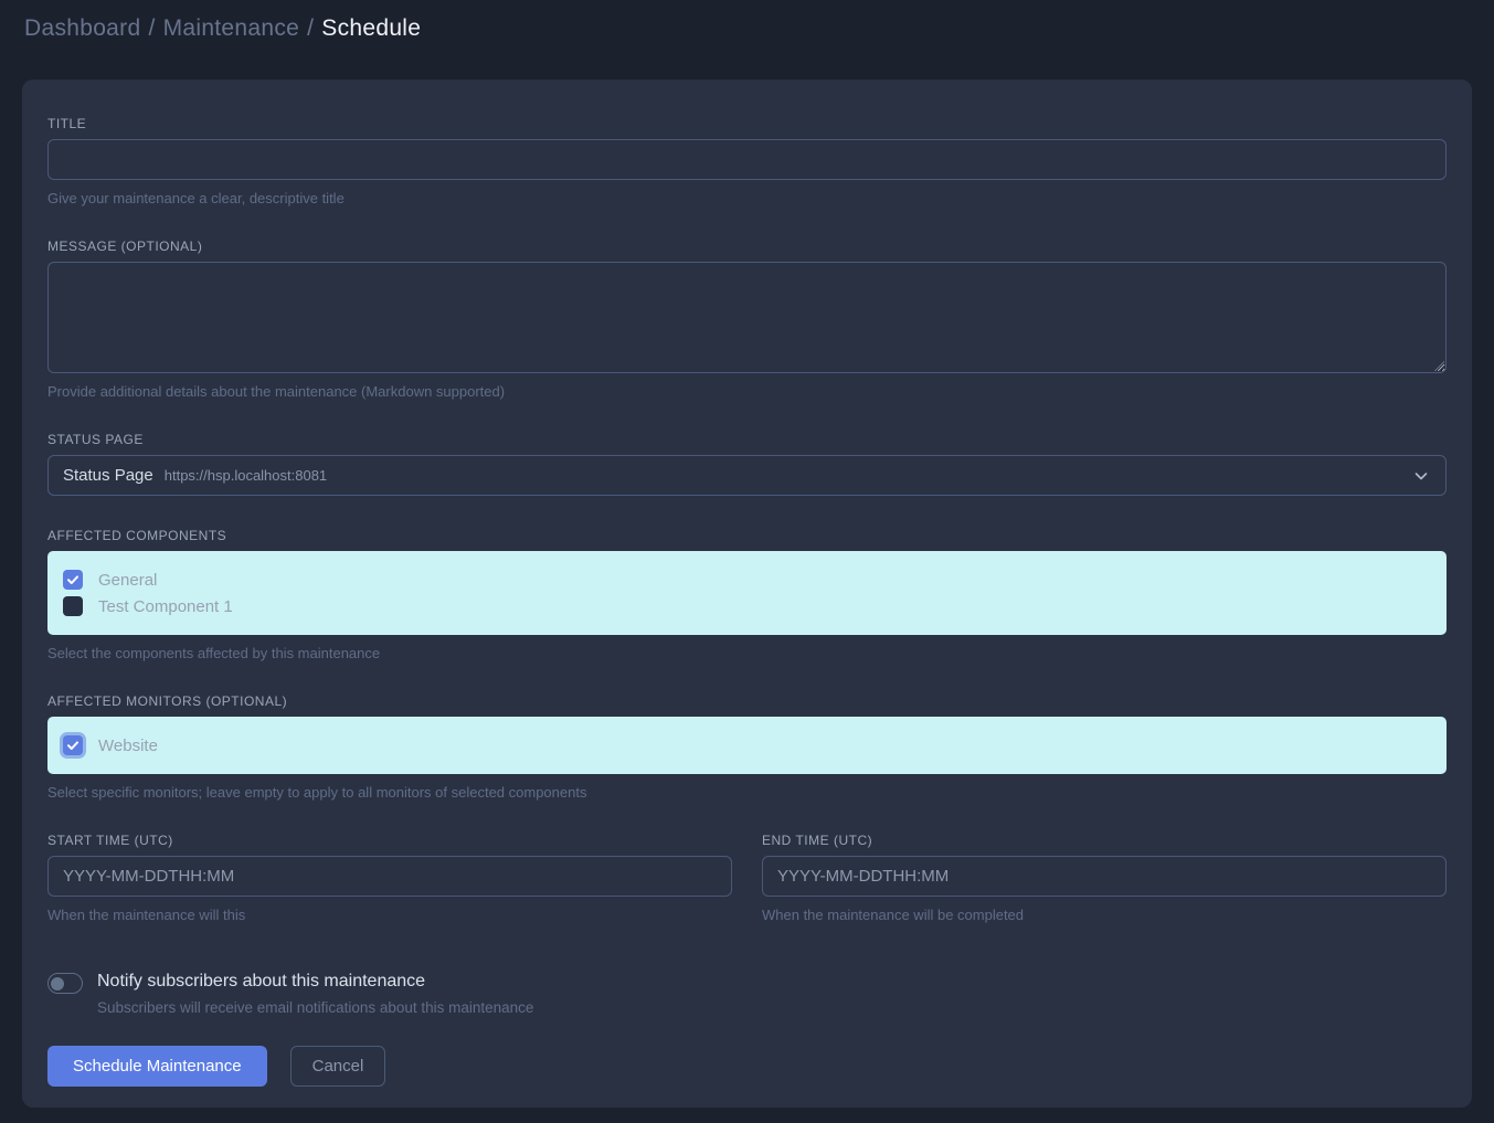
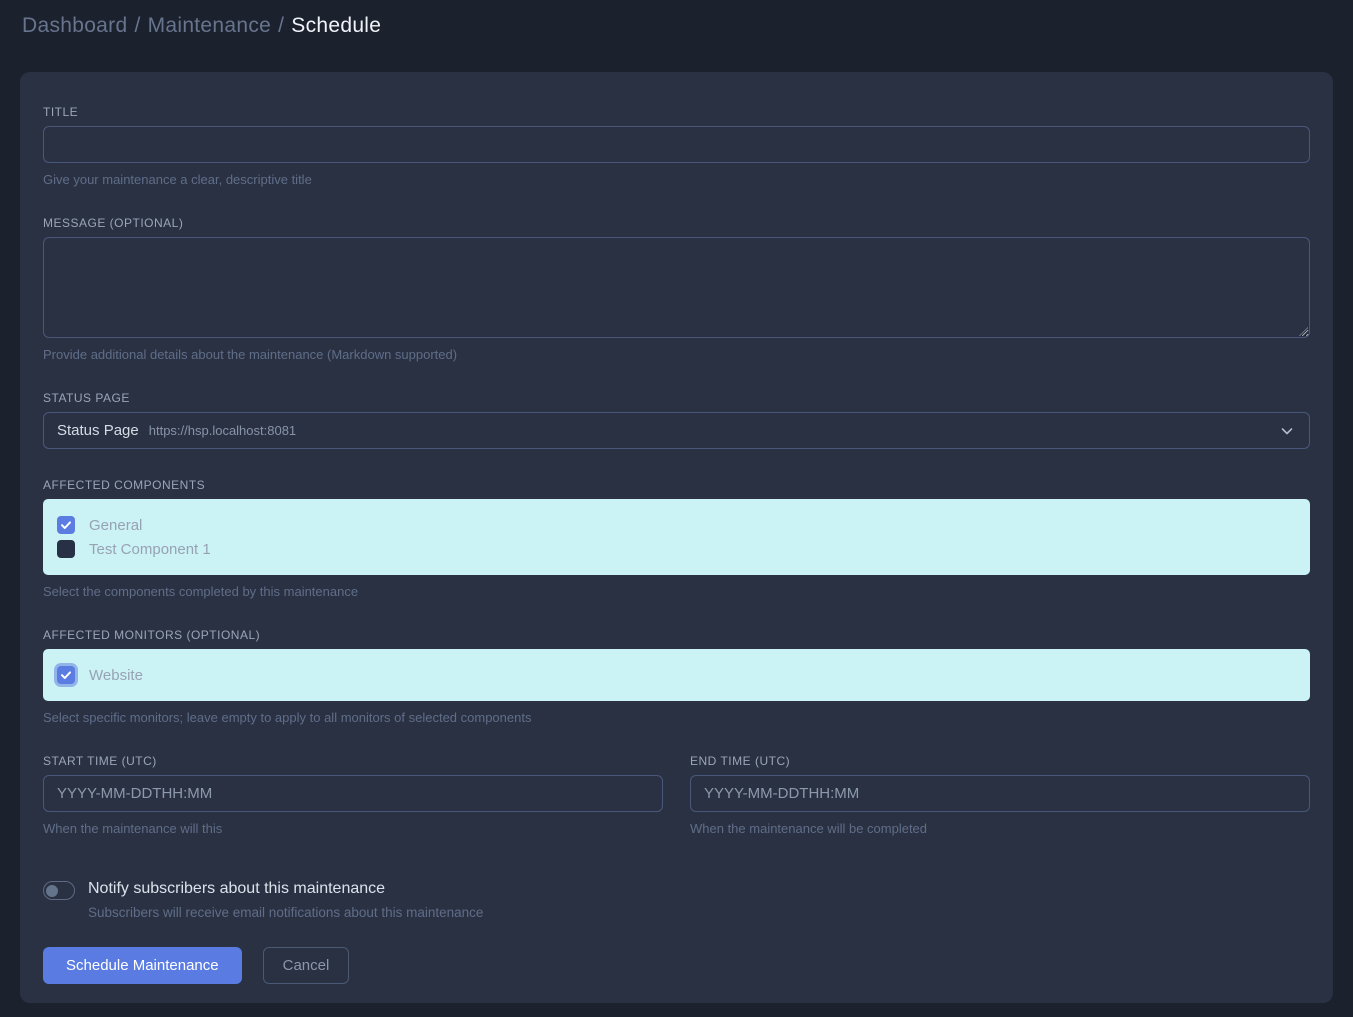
  Dashboard / Maintenance / Schedule
  TITLE
  Give your maintenance a clear, descriptive title
  MESSAGE (OPTIONAL)
  Provide additional details about the maintenance (Markdown supported)
  STATUS PAGE
  Status Page
  https://hsp.localhost:8081
  AFFECTED COMPONENTS
  General
  Test Component 1
- Select the components affected by this maintenance
+ Select the components completed by this maintenance
  AFFECTED MONITORS (OPTIONAL)
  Website
  Select specific monitors; leave empty to apply to all monitors of selected components
  START TIME (UTC)
  YYYY-MM-DDTHH:MM
  When the maintenance will this
  END TIME (UTC)
  YYYY-MM-DDTHH:MM
  When the maintenance will be completed
  Notify subscribers about this maintenance
  Subscribers will receive email notifications about this maintenance
  Schedule Maintenance
  Cancel
